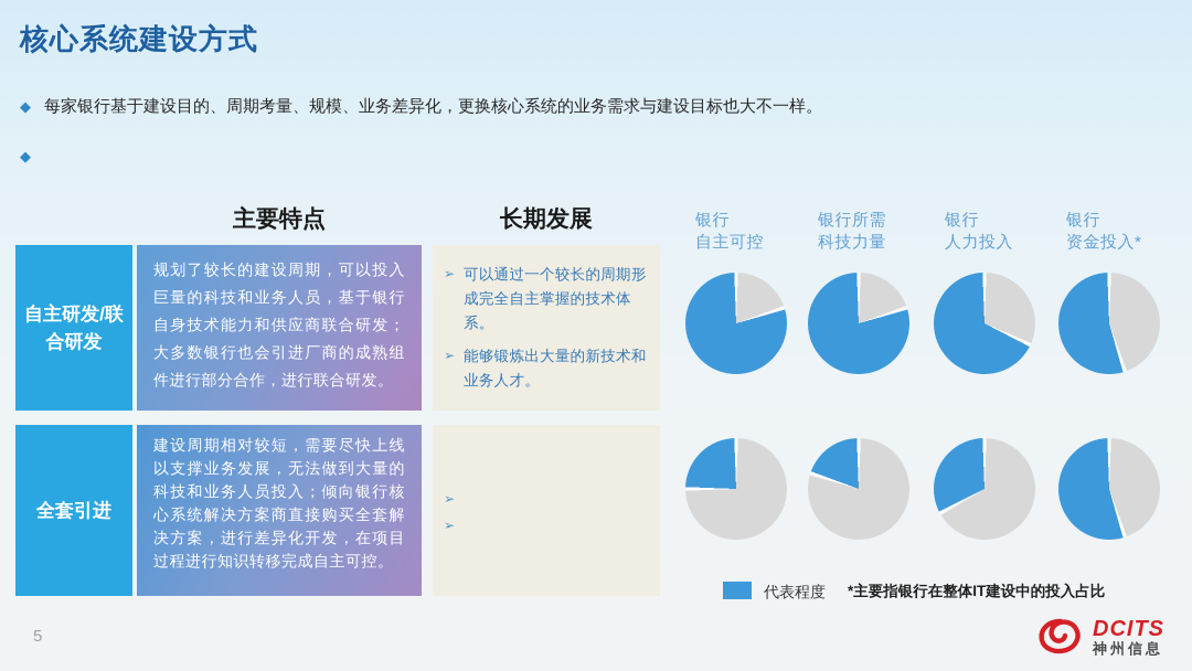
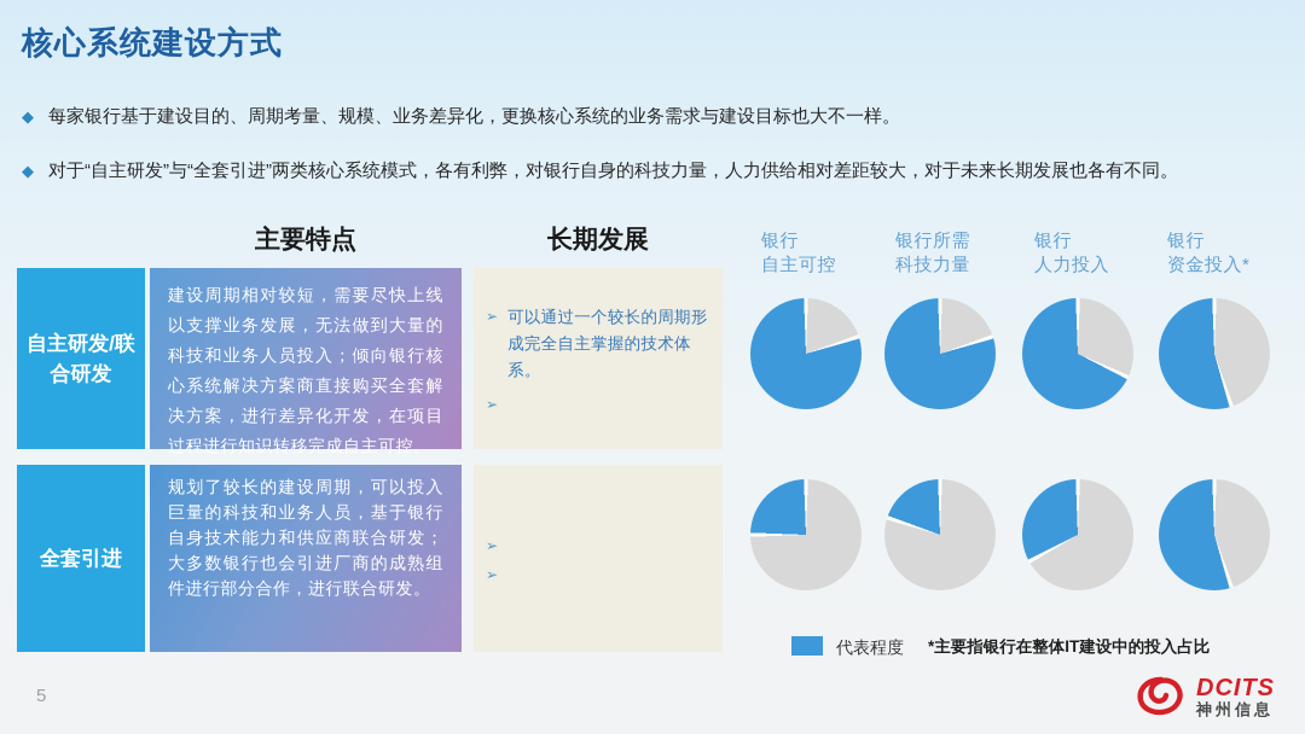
  核心系统建设方式
  ◆
  每家银行基于建设目的、周期考量、规模、业务差异化，更换核心系统的业务需求与建设目标也大不一样。
  ◆
+ 对于“自主研发”与“全套引进”两类核心系统模式，各有利弊，对银行自身的科技力量，人力供给相对差距较大，对于未来长期发展也各有不同。
  主要特点
  长期发展
  自主研发/联合研发
- 规划了较长的建设周期，可以投入巨量的科技和业务人员，基于银行自身技术能力和供应商联合研发；大多数银行也会引进厂商的成熟组件进行部分合作，进行联合研发。
+ 建设周期相对较短，需要尽快上线以支撑业务发展，无法做到大量的科技和业务人员投入；倾向银行核心系统解决方案商直接购买全套解决方案，进行差异化开发，在项目过程进行知识转移完成自主可控。
  ➢
  可以通过一个较长的周期形成完全自主掌握的技术体系。
  ➢
- 能够锻炼出大量的新技术和业务人才。
  全套引进
- 建设周期相对较短，需要尽快上线以支撑业务发展，无法做到大量的科技和业务人员投入；倾向银行核心系统解决方案商直接购买全套解决方案，进行差异化开发，在项目过程进行知识转移完成自主可控。
+ 规划了较长的建设周期，可以投入巨量的科技和业务人员，基于银行自身技术能力和供应商联合研发；大多数银行也会引进厂商的成熟组件进行部分合作，进行联合研发。
  ➢
  ➢
  银行
  自主可控
  银行所需
  科技力量
  银行
  人力投入
  银行
  资金投入*
  代表程度
  *主要指银行在整体IT建设中的投入占比
  5
  DCITS
  神州信息
